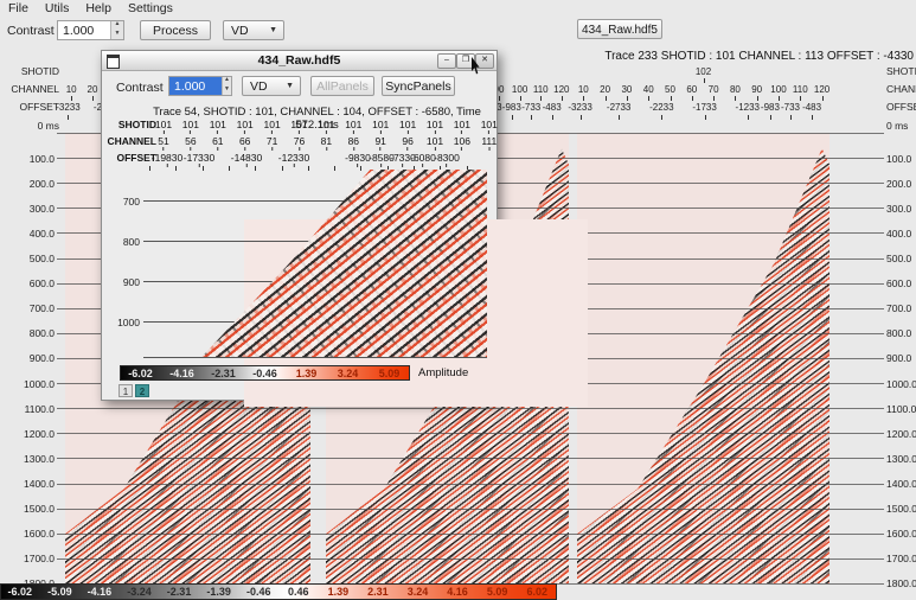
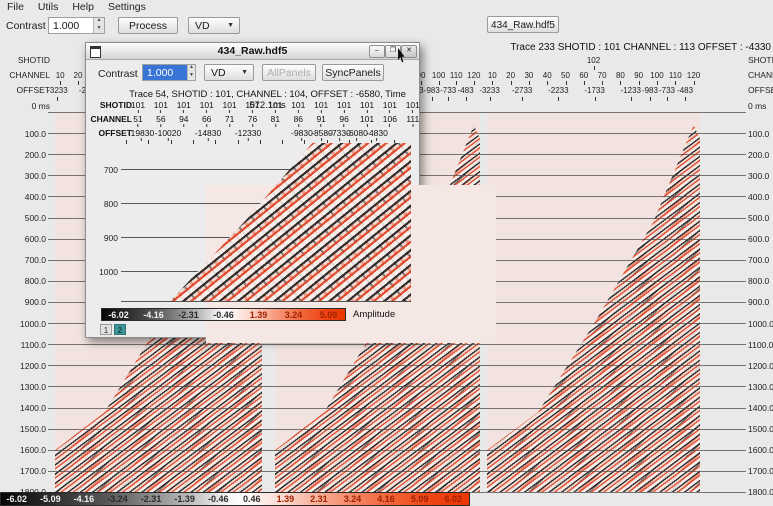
  File
  Utils
  Help
  Settings
  Contrast
  1.000
  Process
  VD
  434_Raw.hdf5
  Trace 233 SHOTID : 101 CHANNEL : 113 OFFSET : -4330
  SHOTID
  CHANNEL
  OFFSET
  0 ms
  0 ms
  10
  20
  -3233
  100
  110
  120
  -983
  -733
  -483
  102
  10
  20
  30
  40
  50
  60
  70
  80
  90
  100
  110
  120
  -3233
  -2733
  -2233
  -1733
  -1233
  -983
  -733
  -483
  100.0
  100.0
  200.0
  200.0
  300.0
  300.0
  400.0
  400.0
  500.0
  500.0
  600.0
  600.0
  700.0
  700.0
  800.0
  800.0
  900.0
  900.0
  1000.0
  1000.0
  1100.0
  1100.0
  1200.0
  1200.0
  1300.0
  1300.0
  1400.0
  1400.0
  1500.0
  1500.0
  1600.0
  1600.0
  1700.0
  1700.0
  1800.0
  -6.02
  -5.09
  -4.16
  -3.24
  -2.31
  -1.39
  -0.46
  0.46
  1.39
  2.31
  3.24
  4.16
  5.09
  6.02
  434_Raw.hdf5
  Contrast
  1.000
  VD
  AllPanels
  SyncPanels
  Trace 54, SHOTID : 101, CHANNEL : 104, OFFSET : -6580, Time 572.1ms
  SHOTID
  101
  101
  101
  101
  101
  101
  101
  101
  101
  101
  101
  101
  101
  CHANNEL
  51
  56
- 61
+ 94
  66
  71
  76
  81
  86
  91
  96
  101
  106
  111
  OFFSET
  -19830
- -17330
+ -10020
  -14830
  -12330
  -9830
  -8580
  -7330
  -6080
- -8300
+ -4830
  700
  800
  900
  1000
  -6.02
  -4.16
  -2.31
  -0.46
  1.39
  3.24
  5.09
  Amplitude
  1
  2
